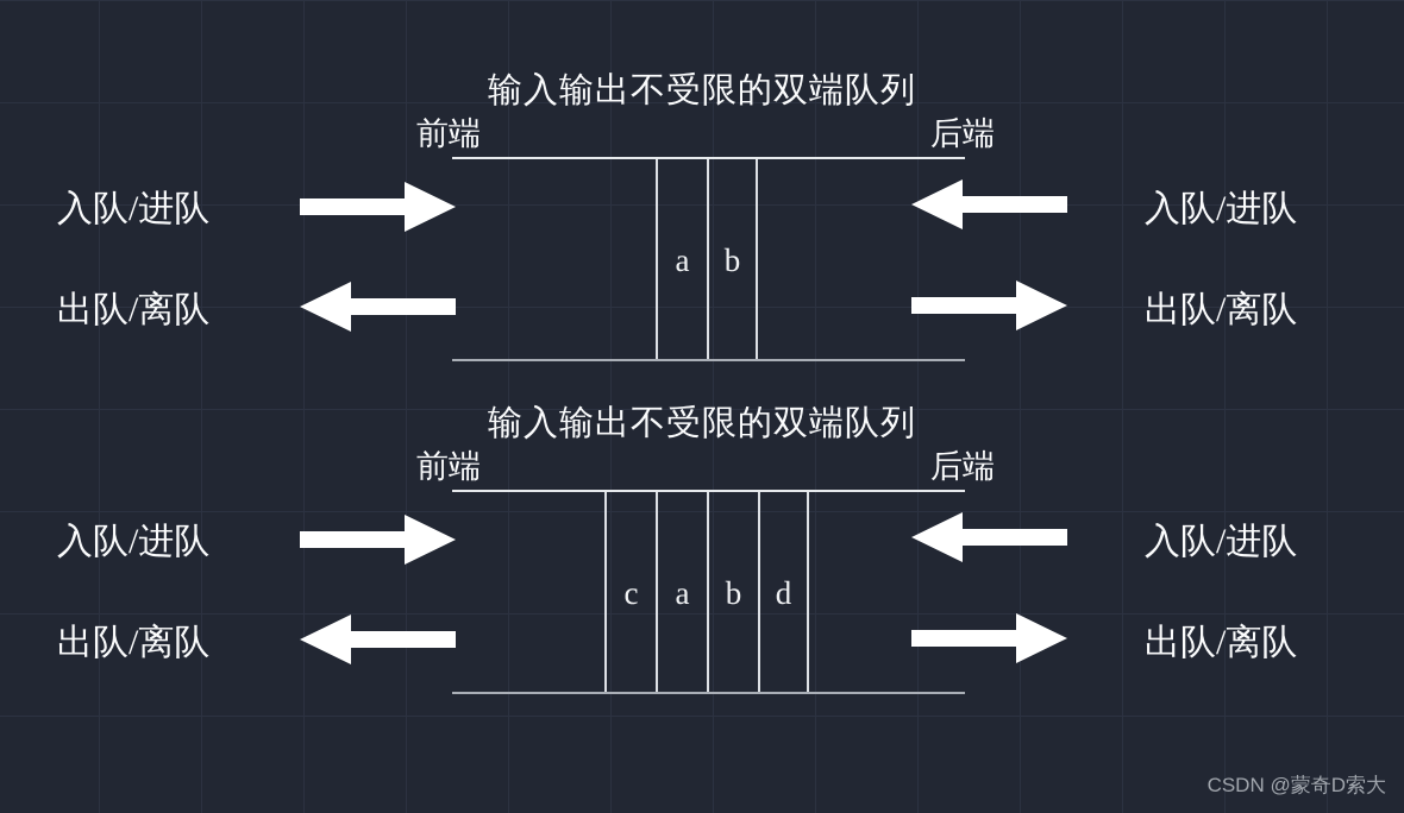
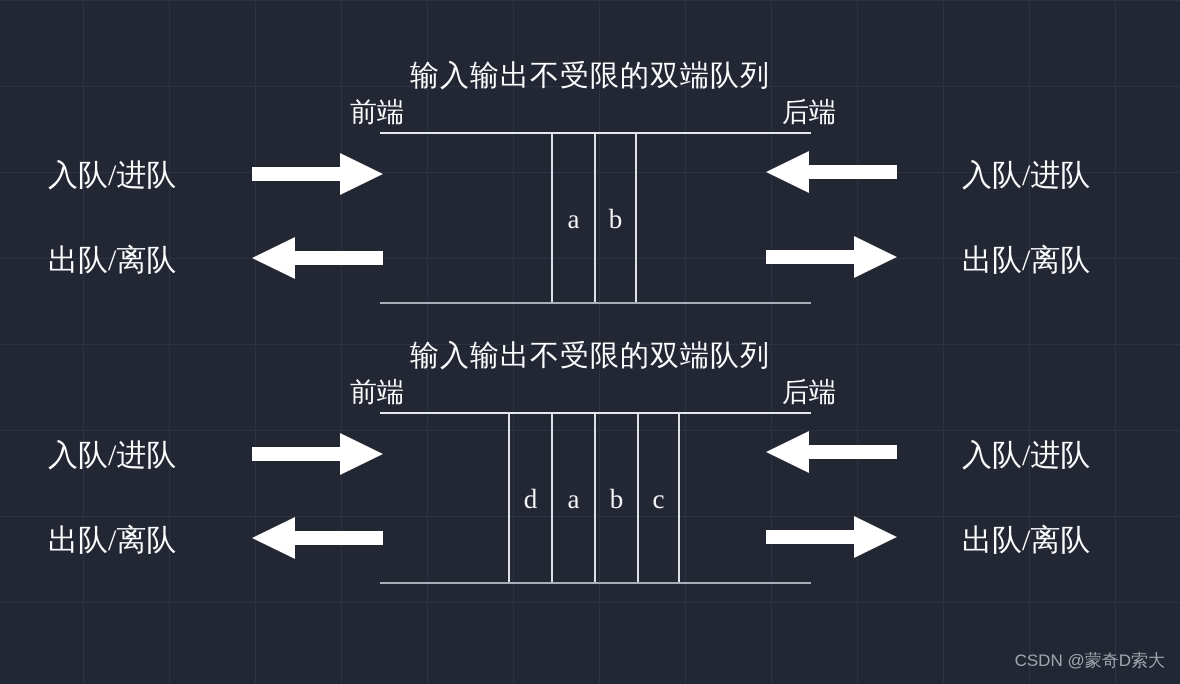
  输入输出不受限的双端队列
  前端
  后端
  a
  b
  入队/进队
  出队/离队
  入队/进队
  出队/离队
  输入输出不受限的双端队列
  前端
  后端
- c
+ d
  a
  b
- d
+ c
  入队/进队
  出队/离队
  入队/进队
  出队/离队
  CSDN @蒙奇D索大
